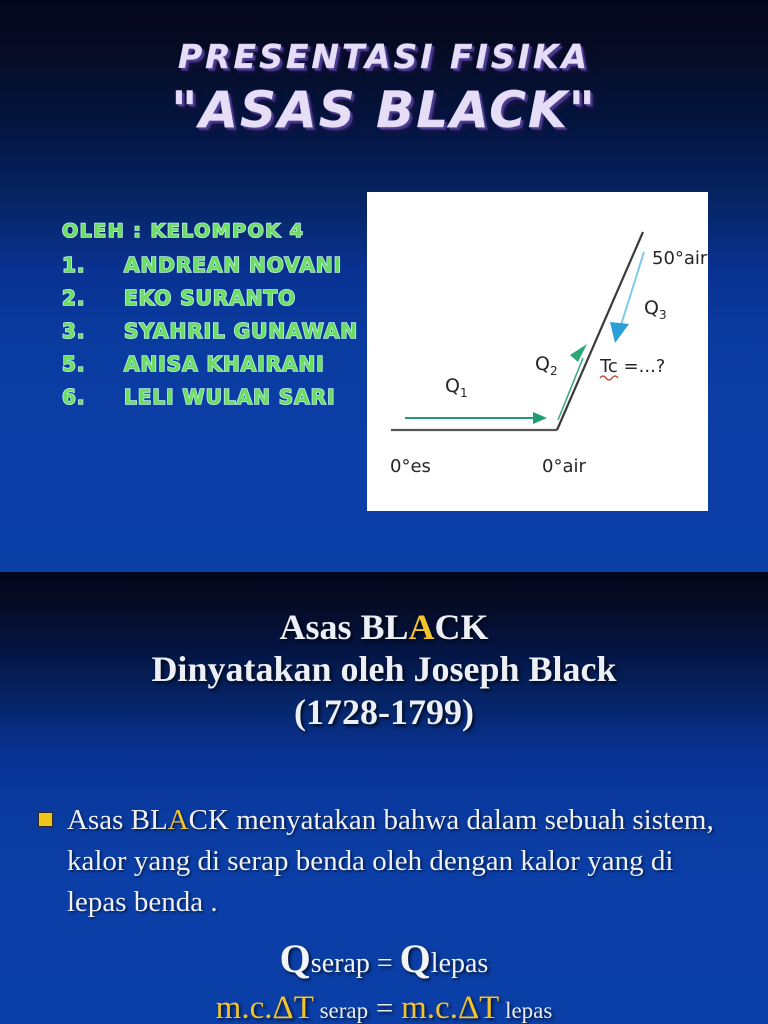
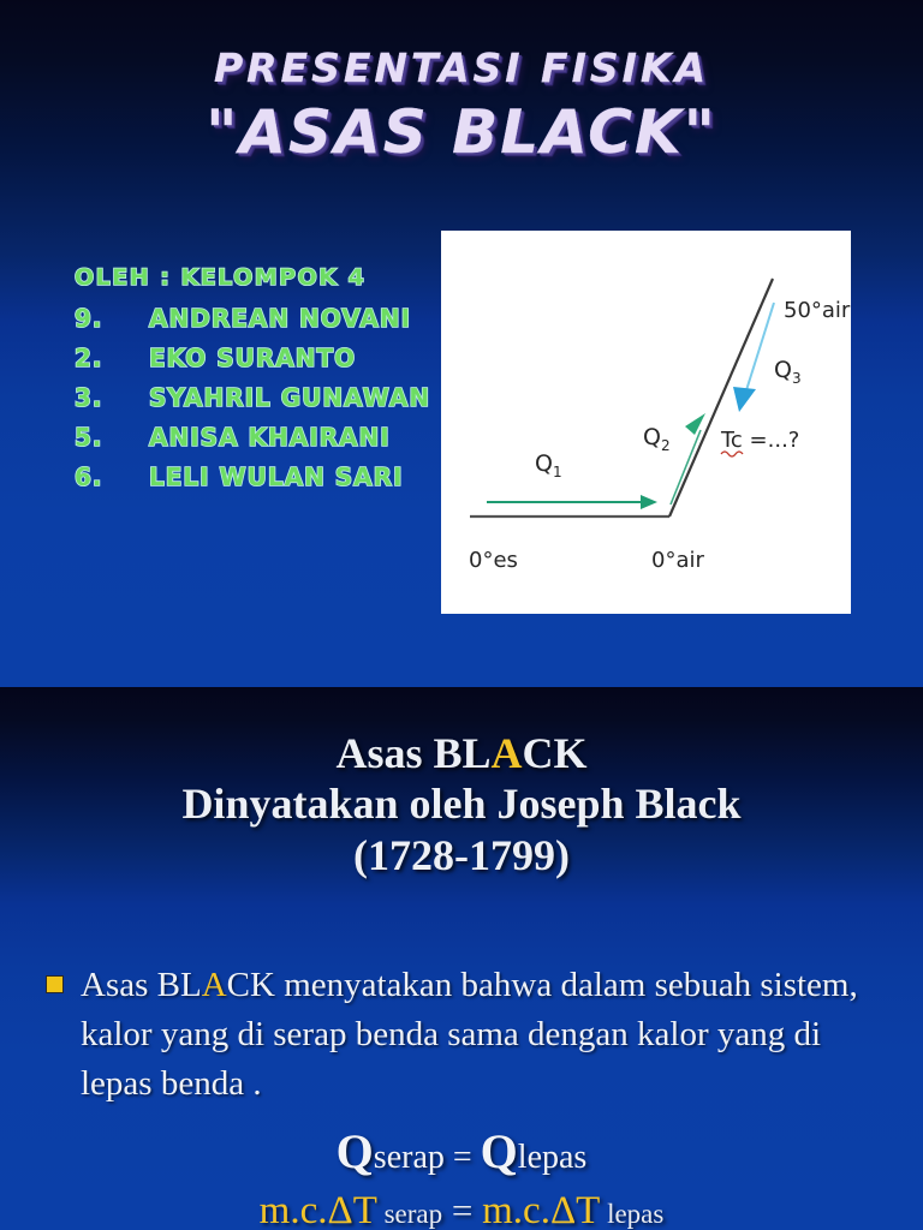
  PRESENTASI FISIKA
  "ASAS BLACK"
  OLEH : KELOMPOK 4
- 1.
+ 9.
  ANDREAN NOVANI
  2.
  EKO SURANTO
  3.
  SYAHRIL GUNAWAN
  5.
  ANISA KHAIRANI
  6.
  LELI WULAN SARI
  Q1
  Q2
  Q3
  0°es
  0°air
  50°air
  Tc =...?
  Asas BLACK
  Dinyatakan oleh Joseph Black
  (1728-1799)
- Asas BLACK menyatakan bahwa dalam sebuah sistem, kalor yang di serap benda oleh dengan kalor yang di lepas benda .
+ Asas BLACK menyatakan bahwa dalam sebuah sistem, kalor yang di serap benda sama dengan kalor yang di lepas benda .
  Qserap = Qlepas
  m.c.ΔT serap = m.c.ΔT lepas
